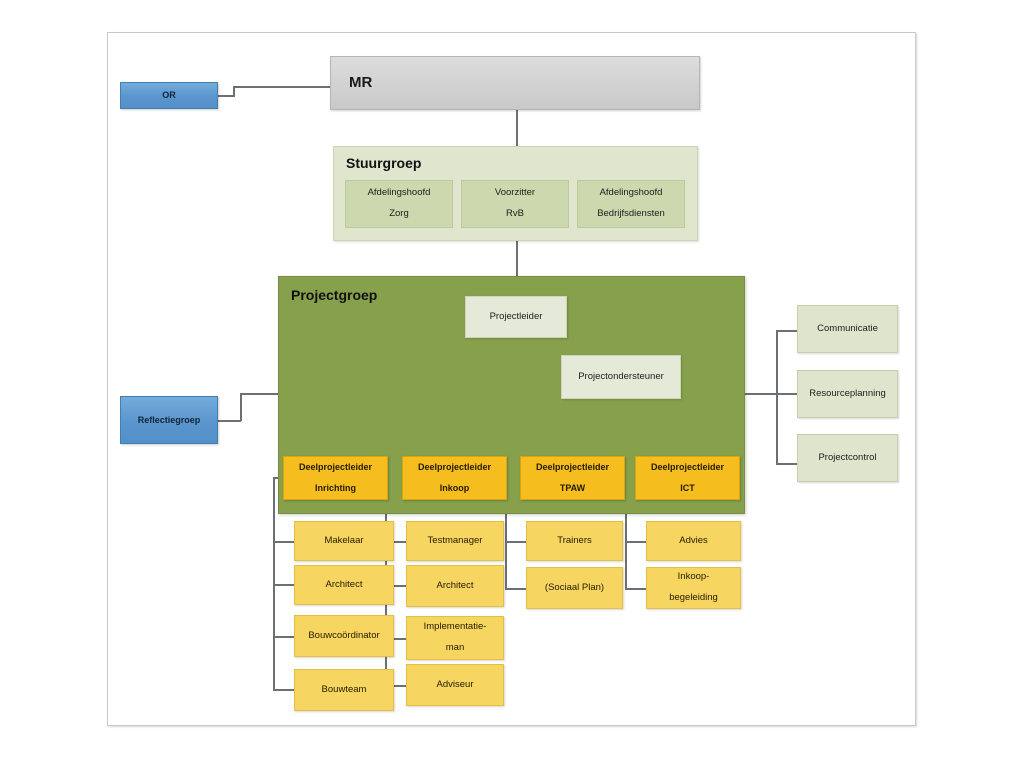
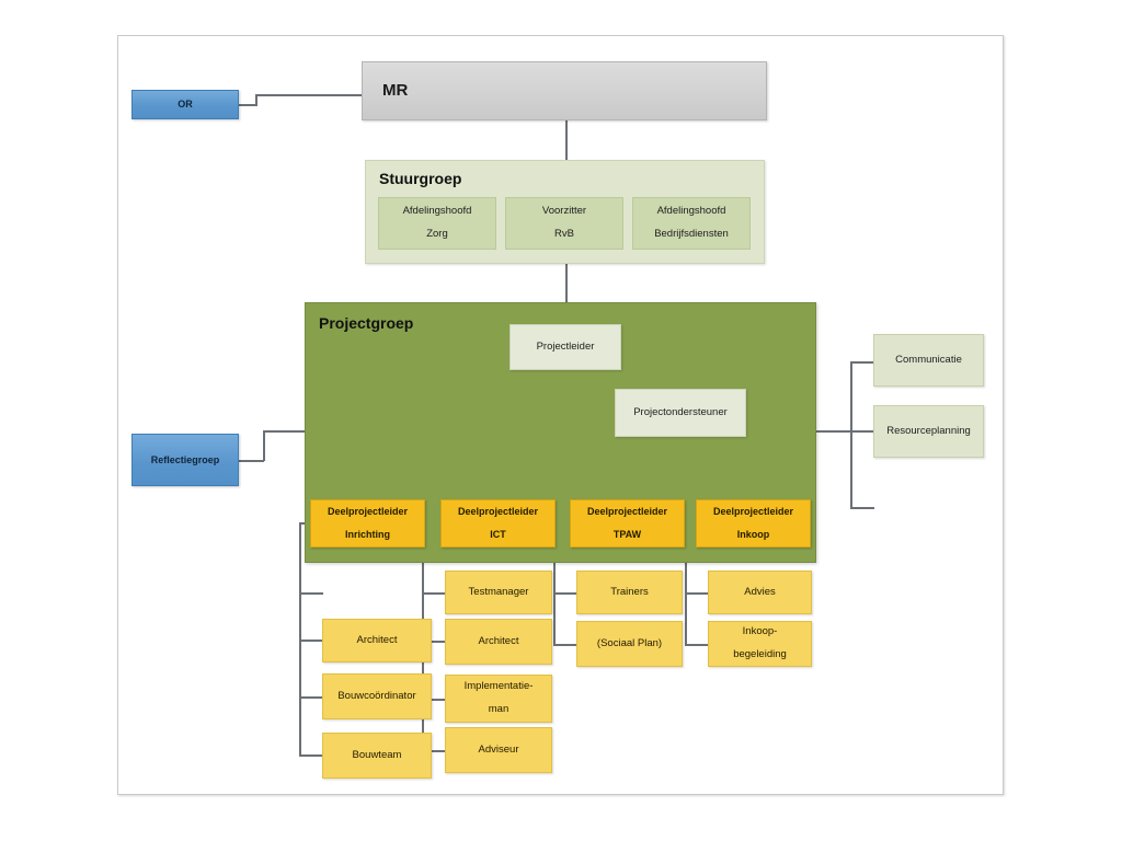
  MR
  OR
  Stuurgroep
  Afdelingshoofd
  Zorg
  Voorzitter
  RvB
  Afdelingshoofd
  Bedrijfsdiensten
  Projectgroep
  Reflectiegroep
  Projectleider
  Projectondersteuner
  Deelprojectleider
  Inrichting
  Deelprojectleider
- Inkoop
+ ICT
  Deelprojectleider
  TPAW
  Deelprojectleider
- ICT
+ Inkoop
  Communicatie
  Resourceplanning
- Projectcontrol
- Makelaar
  Architect
  Bouwcoördinator
  Bouwteam
  Testmanager
  Architect
  Implementatie-
  man
  Adviseur
  Trainers
  (Sociaal Plan)
  Advies
  Inkoop-
  begeleiding
